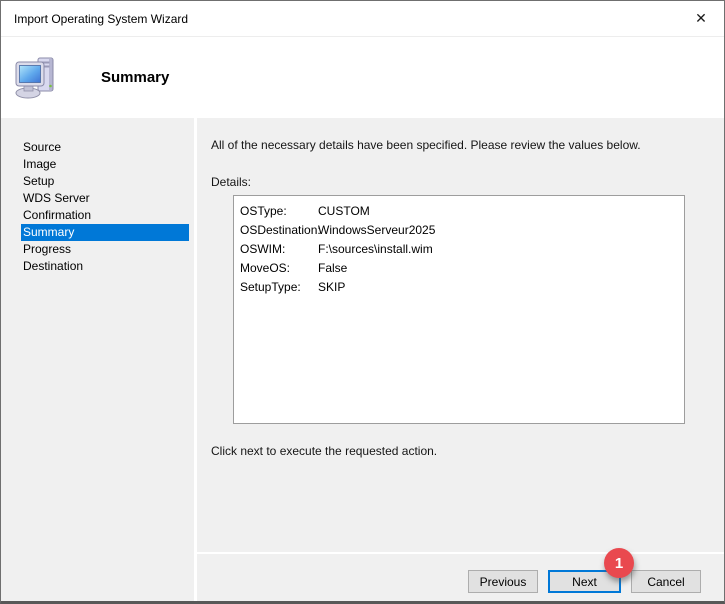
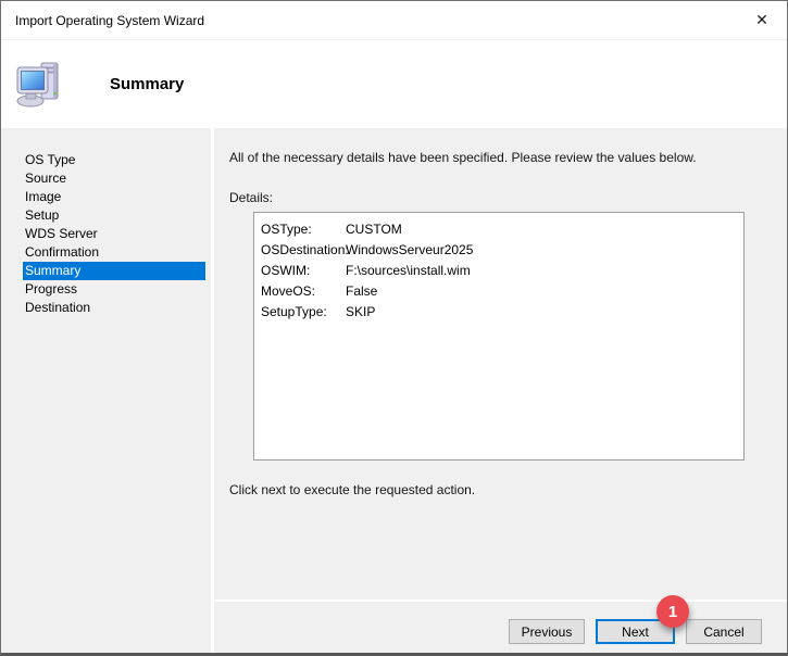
  Import Operating System Wizard
  ✕
  Summary
+ OS Type
  Source
  Image
  Setup
  WDS Server
  Confirmation
  Summary
  Progress
  Destination
  All of the necessary details have been specified. Please review the values below.
  Details:
  OSType:
  CUSTOM
  OSDestination
  WindowsServeur2025
  OSWIM:
  F:\sources\install.wim
  MoveOS:
  False
  SetupType:
  SKIP
  Click next to execute the requested action.
  Previous
  Next
  Cancel
  1
